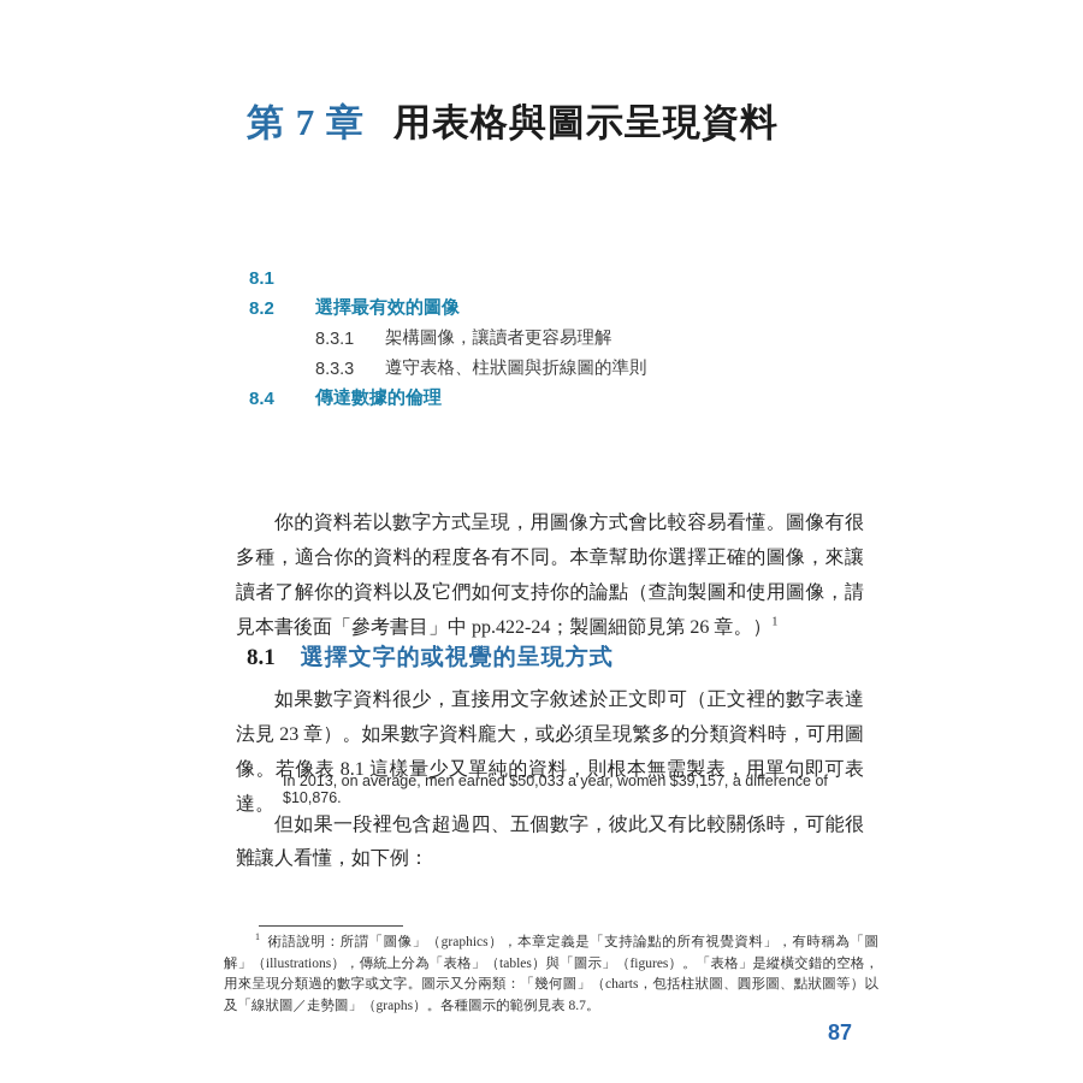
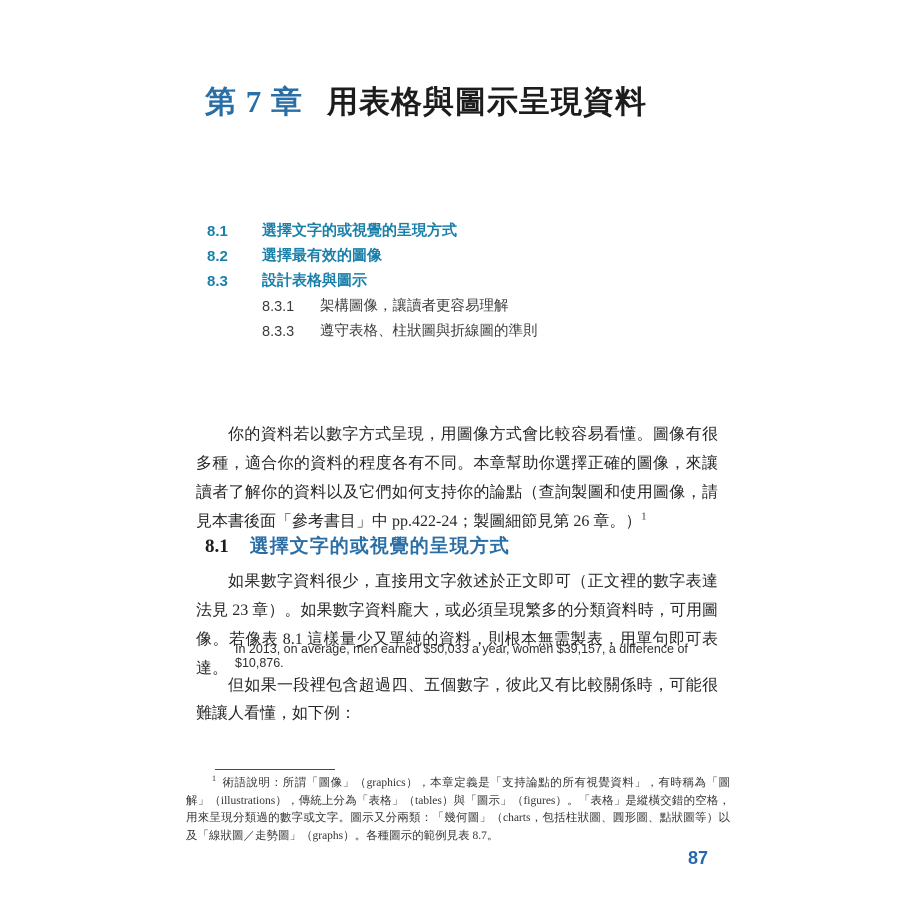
  第 7 章 用表格與圖示呈現資料
  8.1
+ 選擇文字的或視覺的呈現方式
  8.2
  選擇最有效的圖像
+ 8.3
+ 設計表格與圖示
  8.3.1
  架構圖像，讓讀者更容易理解
  8.3.3
  遵守表格、柱狀圖與折線圖的準則
- 8.4
- 傳達數據的倫理
  你的資料若以數字方式呈現，用圖像方式會比較容易看懂。圖像有很多種，適合你的資料的程度各有不同。本章幫助你選擇正確的圖像，來讓讀者了解你的資料以及它們如何支持你的論點（查詢製圖和使用圖像，請見本書後面「參考書目」中 pp.422-24；製圖細節見第 26 章。）1
  8.1 選擇文字的或視覺的呈現方式
  如果數字資料很少，直接用文字敘述於正文即可（正文裡的數字表達法見 23 章）。如果數字資料龐大，或必須呈現繁多的分類資料時，可用圖像。若像表 8.1 這樣量少又單純的資料，則根本無需製表，用單句即可表達。
  In 2013, on average, men earned $50,033 a year, women $39,157, a difference of $10,876.
  但如果一段裡包含超過四、五個數字，彼此又有比較關係時，可能很難讓人看懂，如下例：
  1 術語說明：所謂「圖像」（graphics），本章定義是「支持論點的所有視覺資料」，有時稱為「圖解」（illustrations），傳統上分為「表格」（tables）與「圖示」（figures）。「表格」是縱橫交錯的空格，用來呈現分類過的數字或文字。圖示又分兩類：「幾何圖」（charts，包括柱狀圖、圓形圖、點狀圖等）以及「線狀圖／走勢圖」（graphs）。各種圖示的範例見表 8.7。
  87
